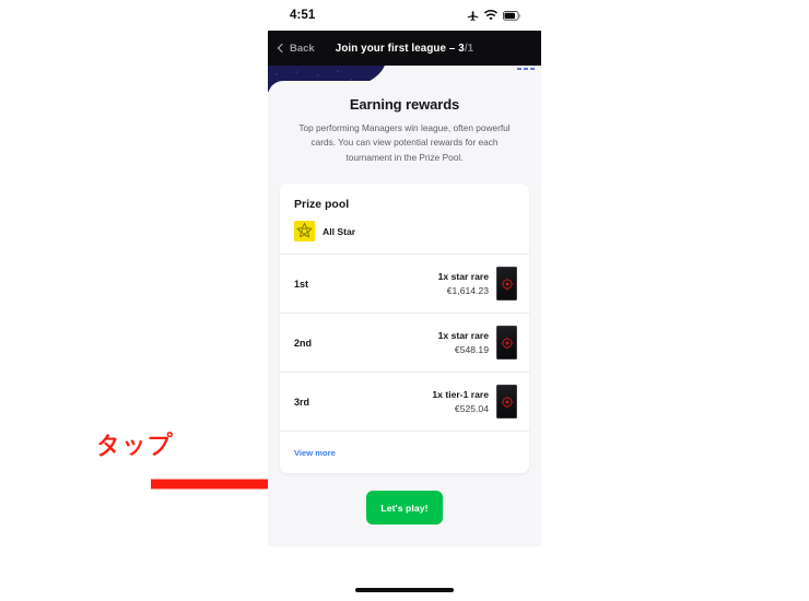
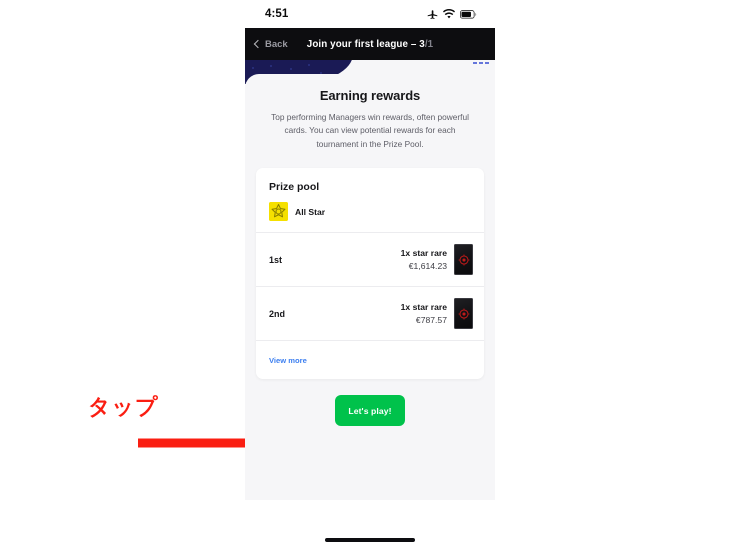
  4:51
  Back
  Join your first league – 3/1
  Earning rewards
- Top performing Managers win league, often powerful cards. You can view potential rewards for each tournament in the Prize Pool.
+ Top performing Managers win rewards, often powerful cards. You can view potential rewards for each tournament in the Prize Pool.
  Prize pool
  All Star
  1st
  1x star rare
  €1,614.23
  2nd
  1x star rare
- €548.19
+ €787.57
- 3rd
- 1x tier-1 rare
- €525.04
  View more
  Let's play!
  タップ
